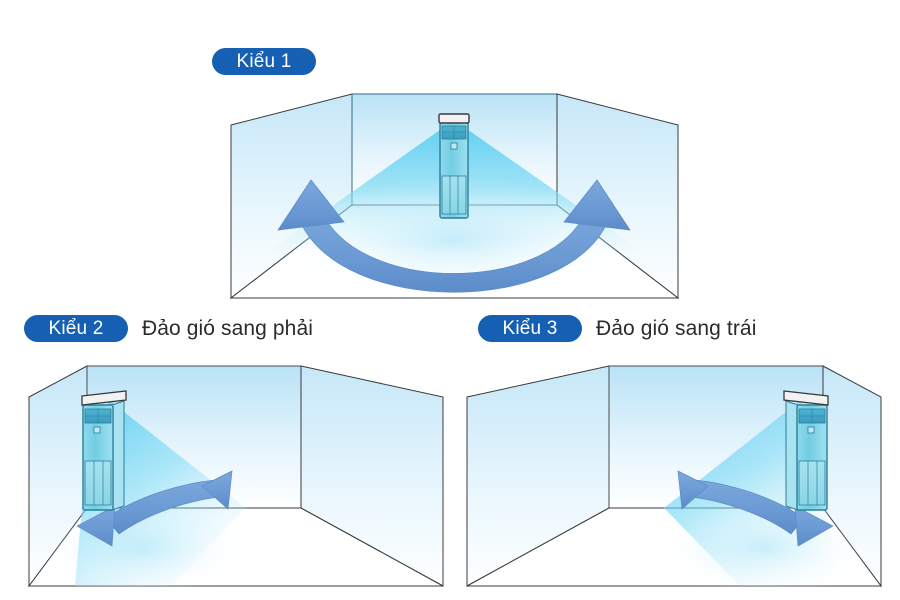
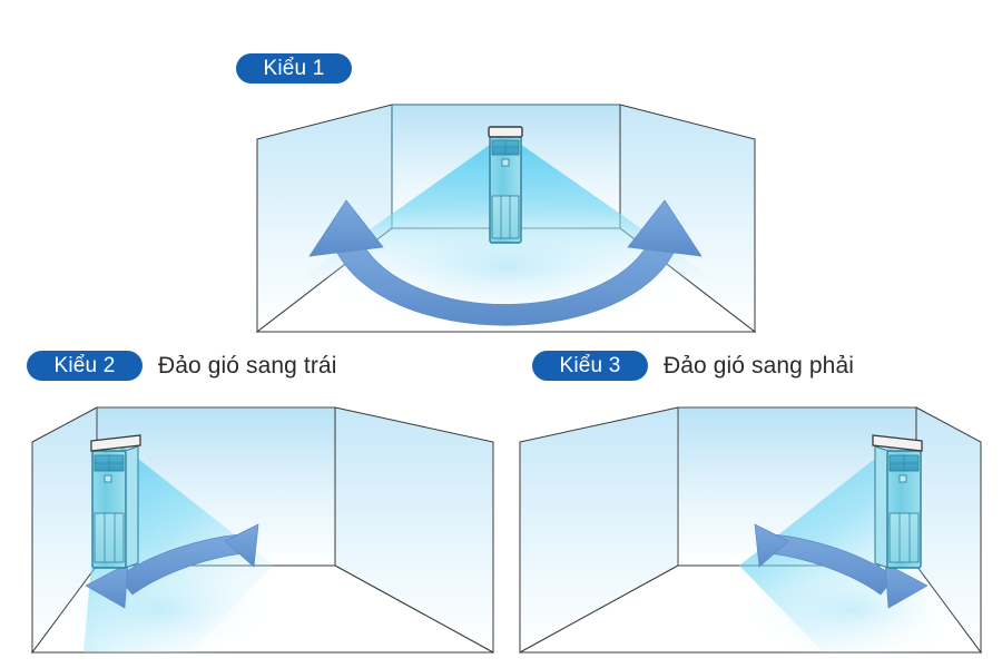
  Kiểu 1
  Kiểu 2
- Đảo gió sang phải
+ Đảo gió sang trái
  Kiểu 3
- Đảo gió sang trái
+ Đảo gió sang phải
